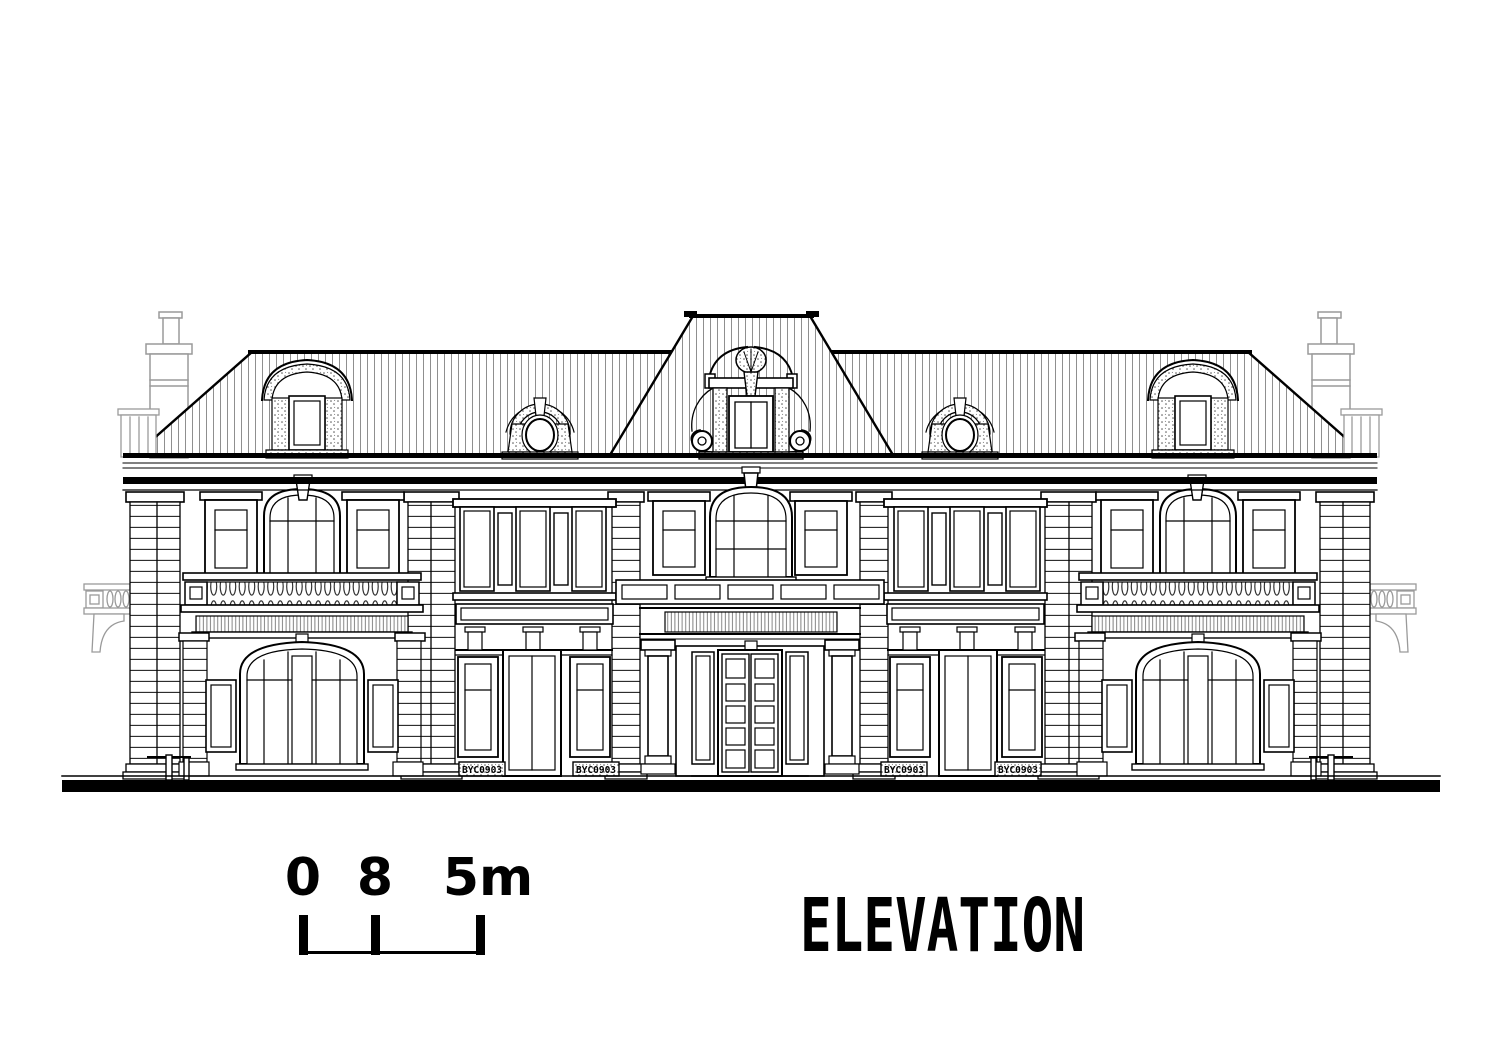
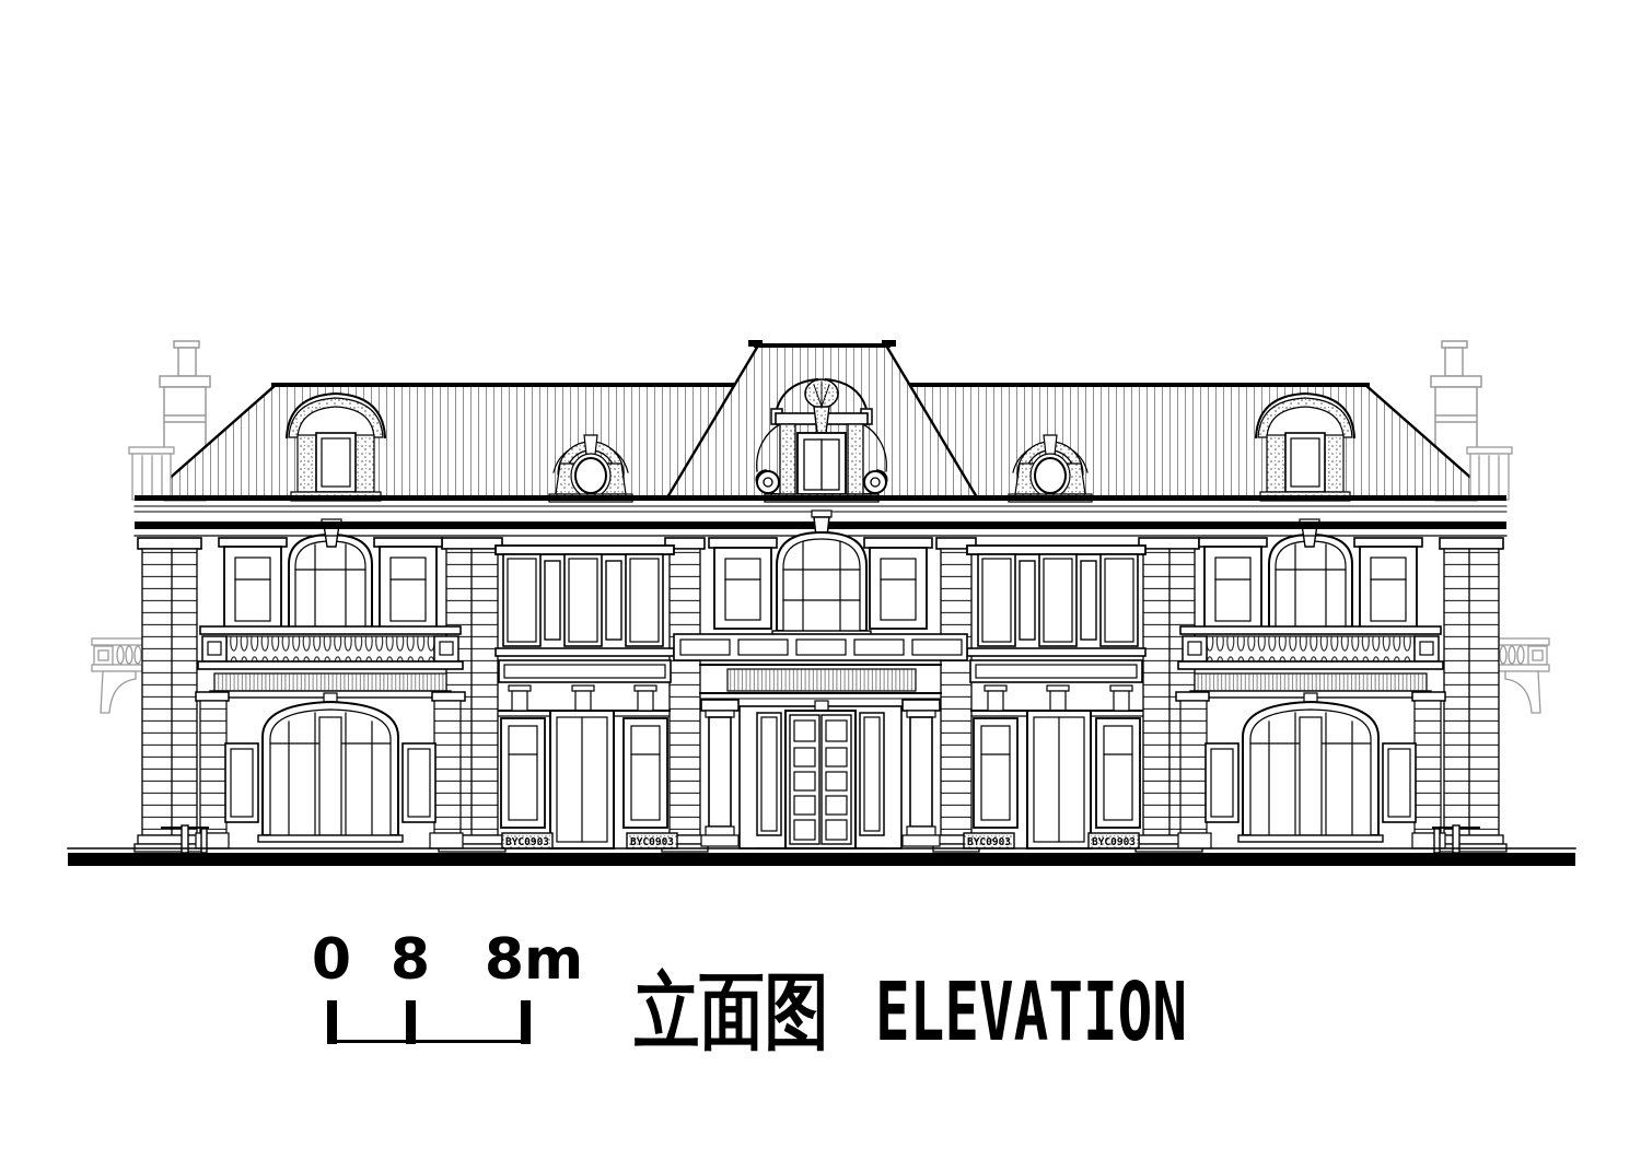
  BYC0903
  BYC0903
  BYC0903
  BYC0903
  0
  8
- 5m
+ 8m
+ 立面图
  ELEVATION
